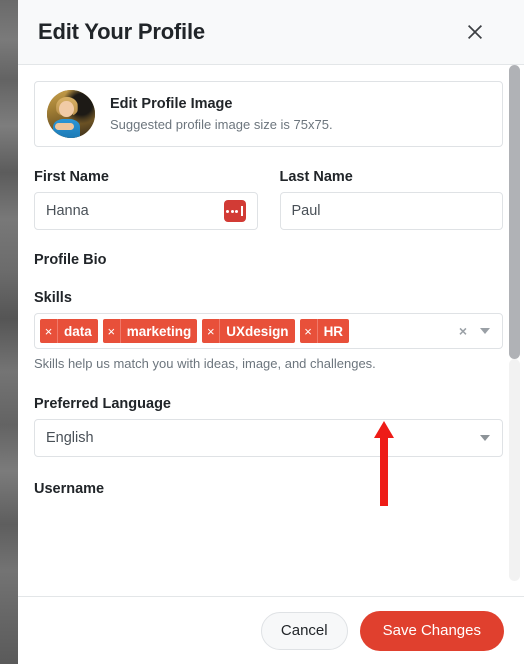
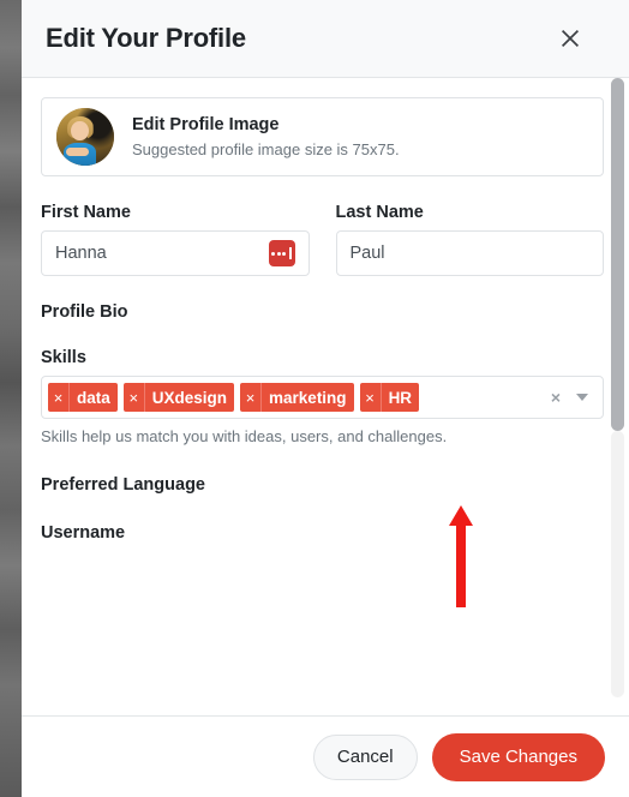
  Edit Your Profile
  Edit Profile Image
  Suggested profile image size is 75x75.
  First Name
  Hanna
  Last Name
  Paul
  Profile Bio
  Skills
  ×
  data
  ×
- marketing
+ UXdesign
  ×
- UXdesign
+ marketing
  ×
  HR
  ×
- Skills help us match you with ideas, image, and challenges.
+ Skills help us match you with ideas, users, and challenges.
  Preferred Language
- English
  Username
  Cancel
  Save Changes
